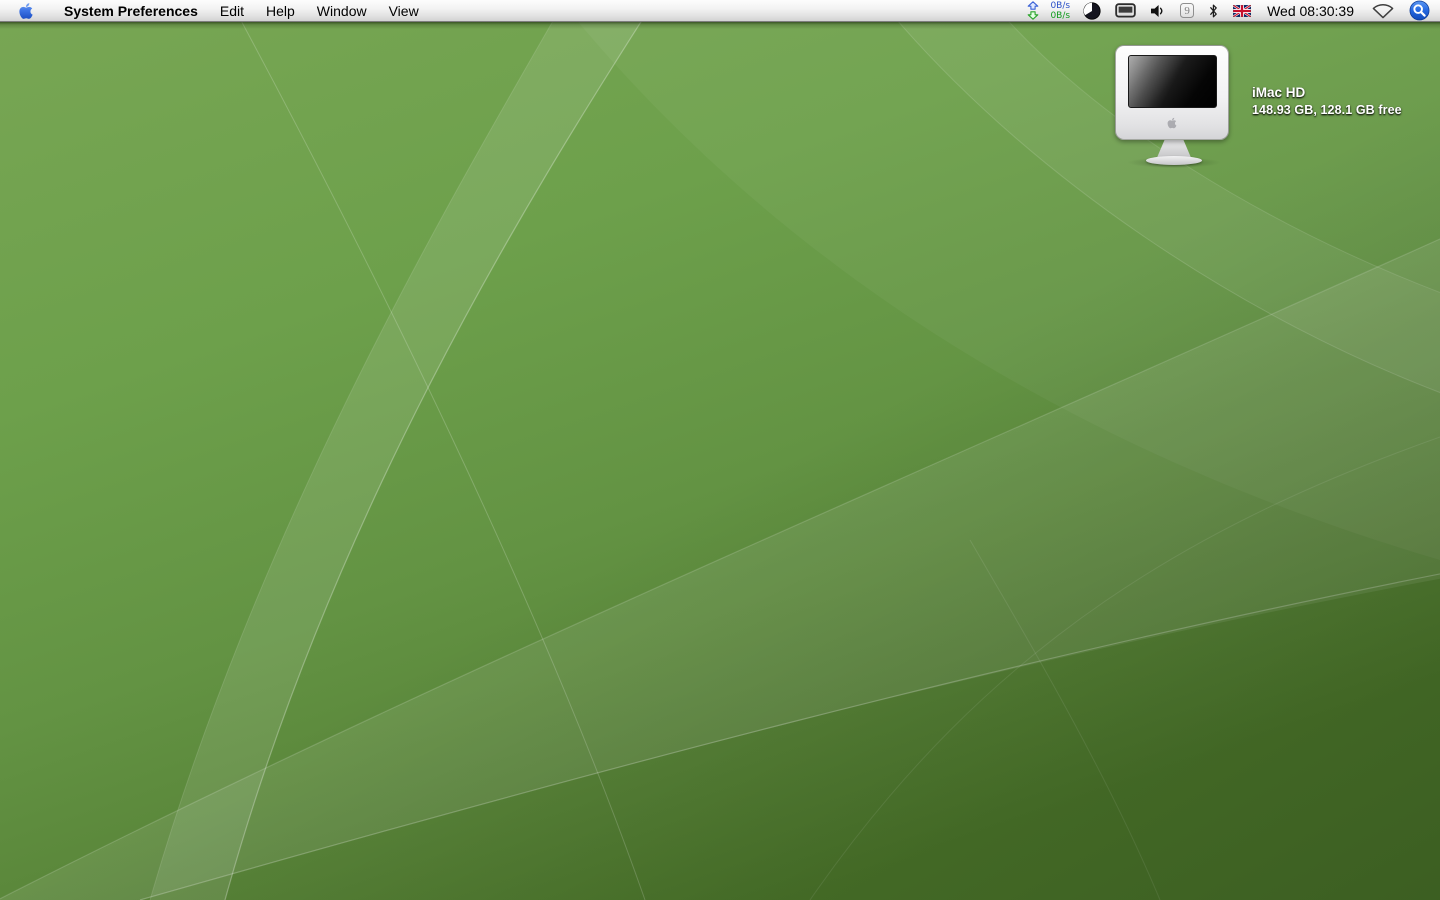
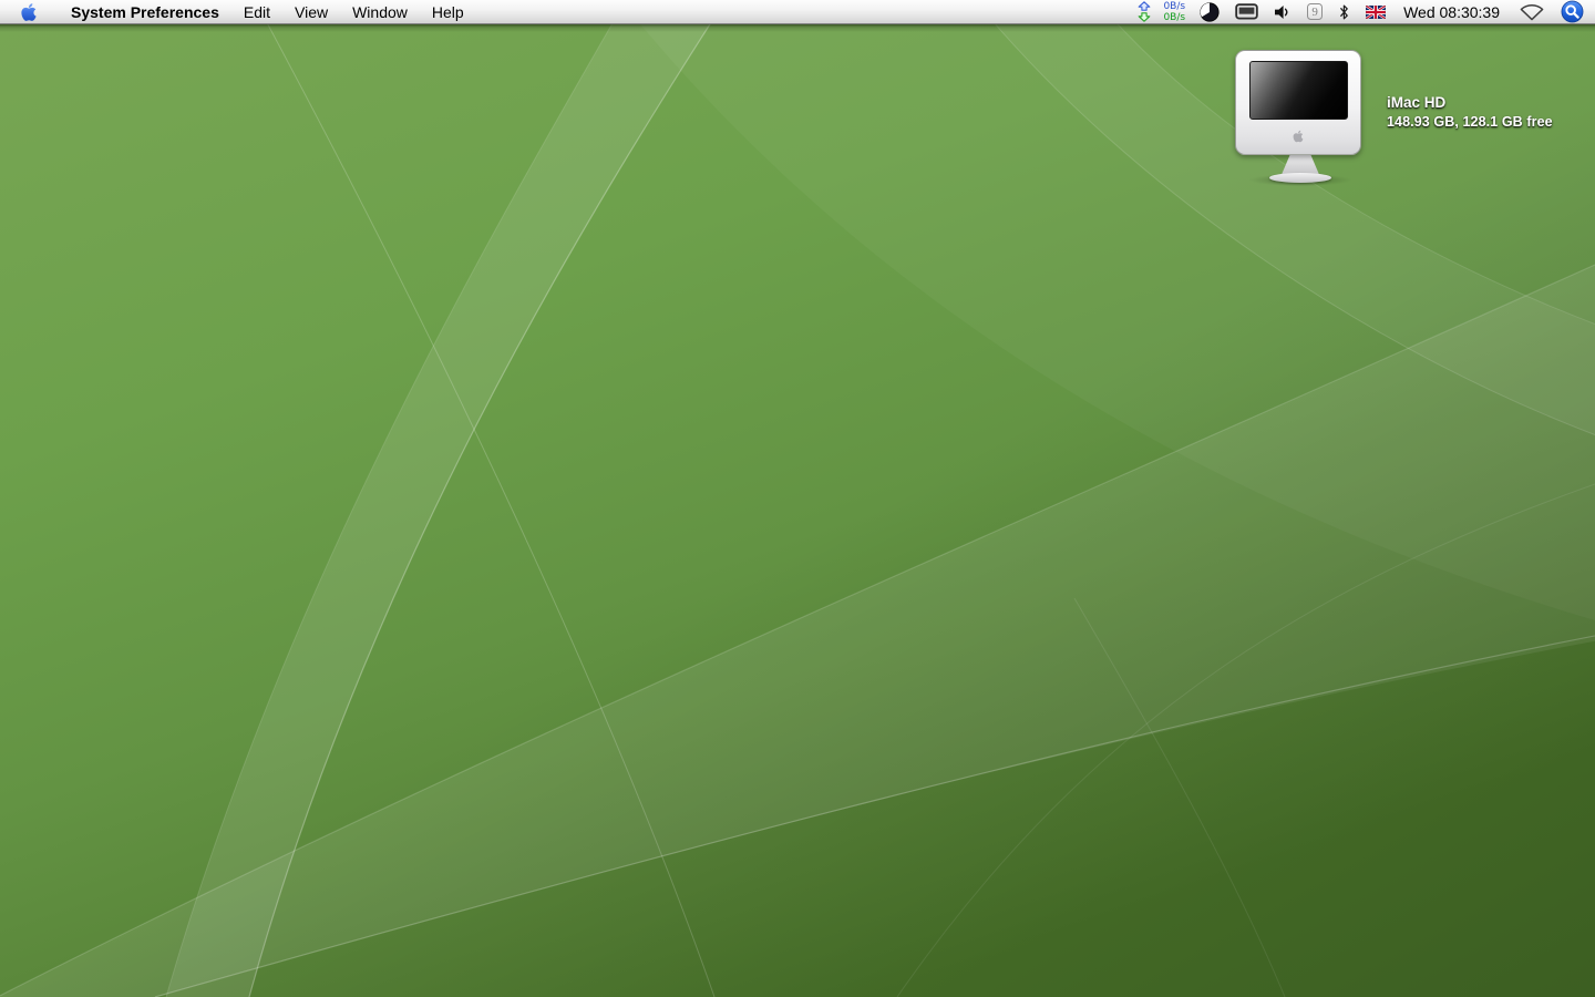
  iMac HD
  148.93 GB, 128.1 GB free
  System Preferences
  Edit
- Help
+ View
  Window
- View
+ Help
  0B/s
  0B/s
  9
  Wed 08:30:39
